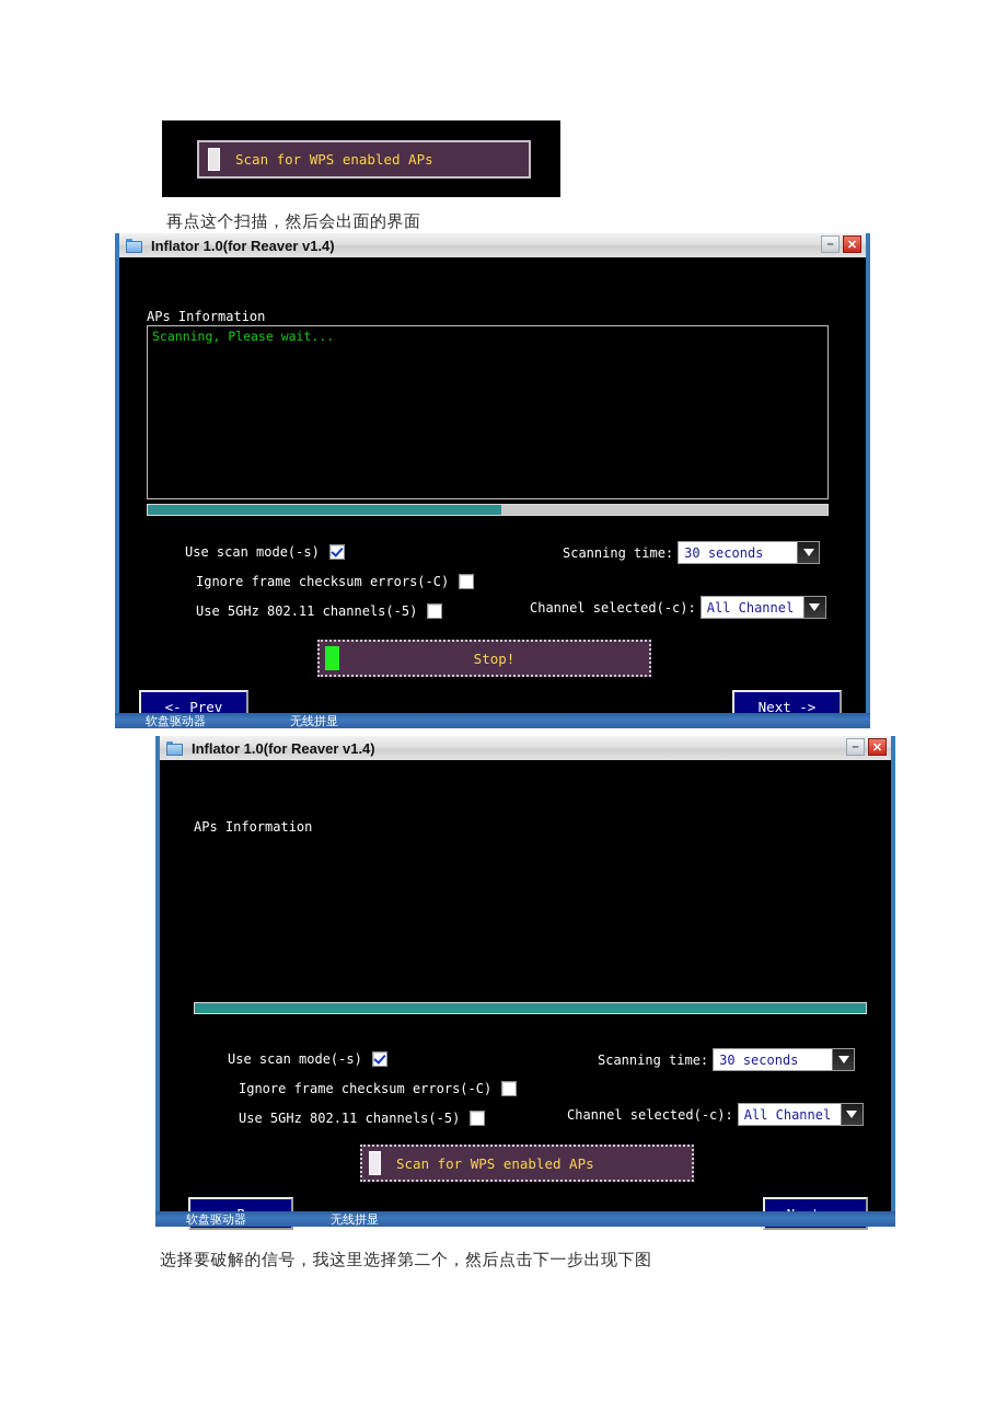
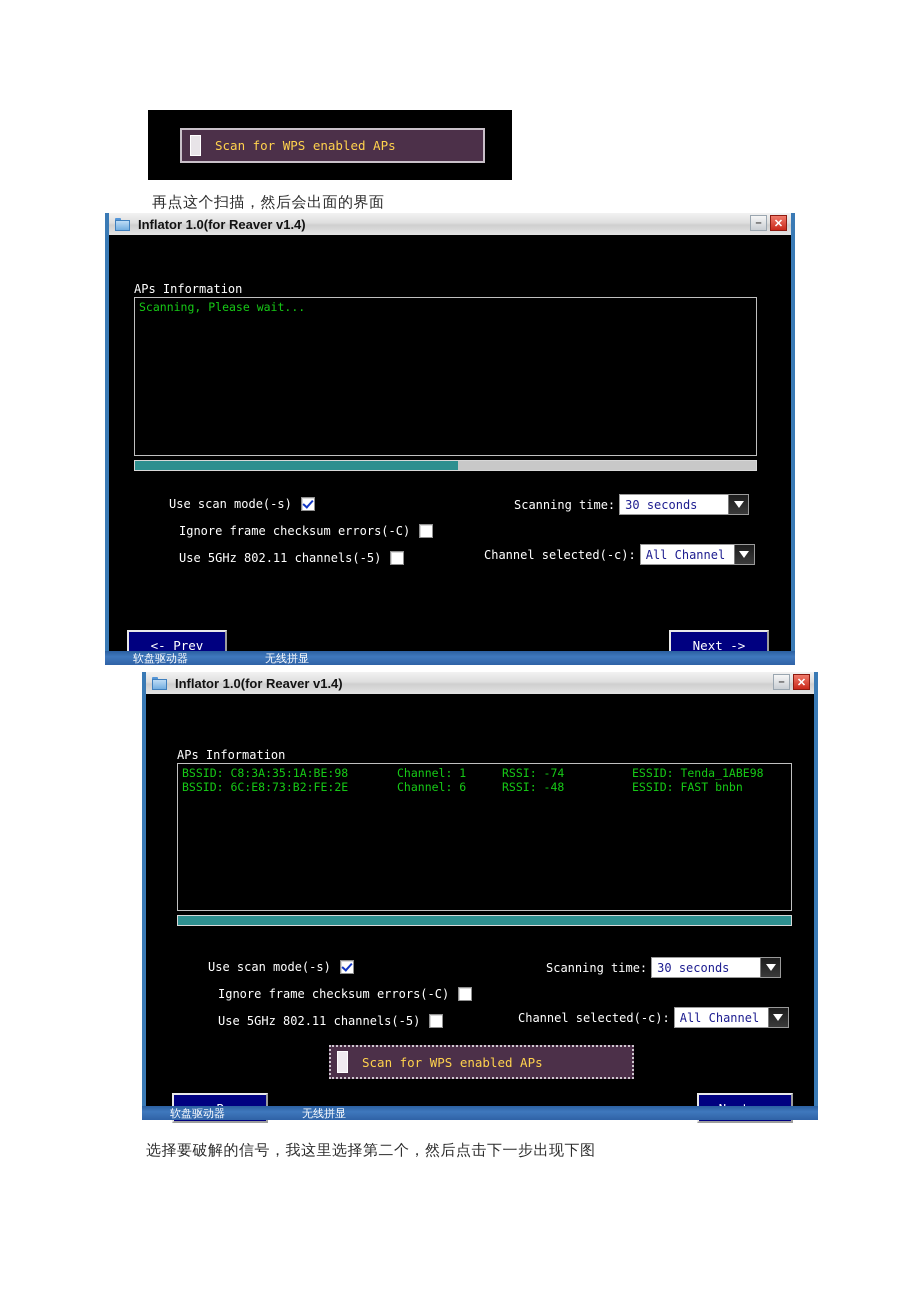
  Scan for WPS enabled APs
  再点这个扫描，然后会出面的界面
  Inflator 1.0(for Reaver v1.4)
  –
  ✕
  APs Information
  Scanning, Please wait...
  Use scan mode(-s)
  Ignore frame checksum errors(-C)
  Use 5GHz 802.11 channels(-5)
  Scanning time:
  30 seconds
  Channel selected(-c):
  All Channel
- Stop!
  <- Prev
  Next ->
  软盘驱动器
  无线拼显
  Inflator 1.0(for Reaver v1.4)
  –
  ✕
  APs Information
+ BSSID: C8:3A:35:1A:BE:98
+ Channel: 1
+ RSSI: -74
+ ESSID: Tenda_1ABE98
+ BSSID: 6C:E8:73:B2:FE:2E
+ Channel: 6
+ RSSI: -48
+ ESSID: FAST bnbn
  Use scan mode(-s)
  Ignore frame checksum errors(-C)
  Use 5GHz 802.11 channels(-5)
  Scanning time:
  30 seconds
  Channel selected(-c):
  All Channel
  Scan for WPS enabled APs
  软盘驱动器
  无线拼显
  选择要破解的信号，我这里选择第二个，然后点击下一步出现下图
